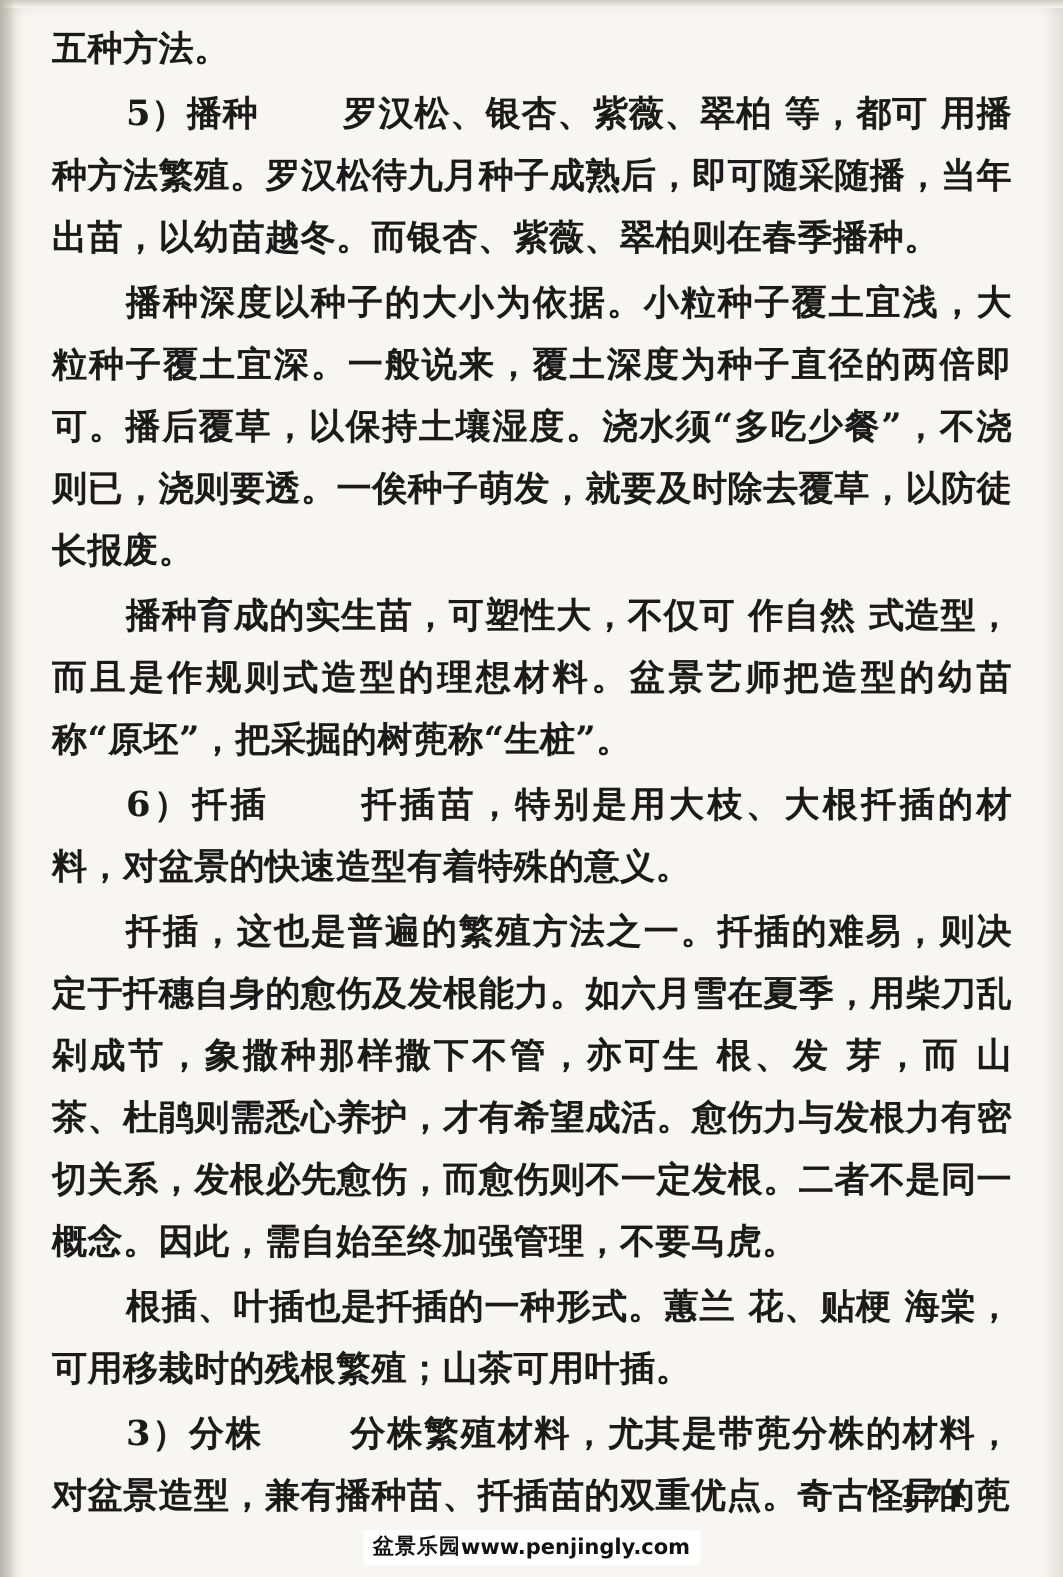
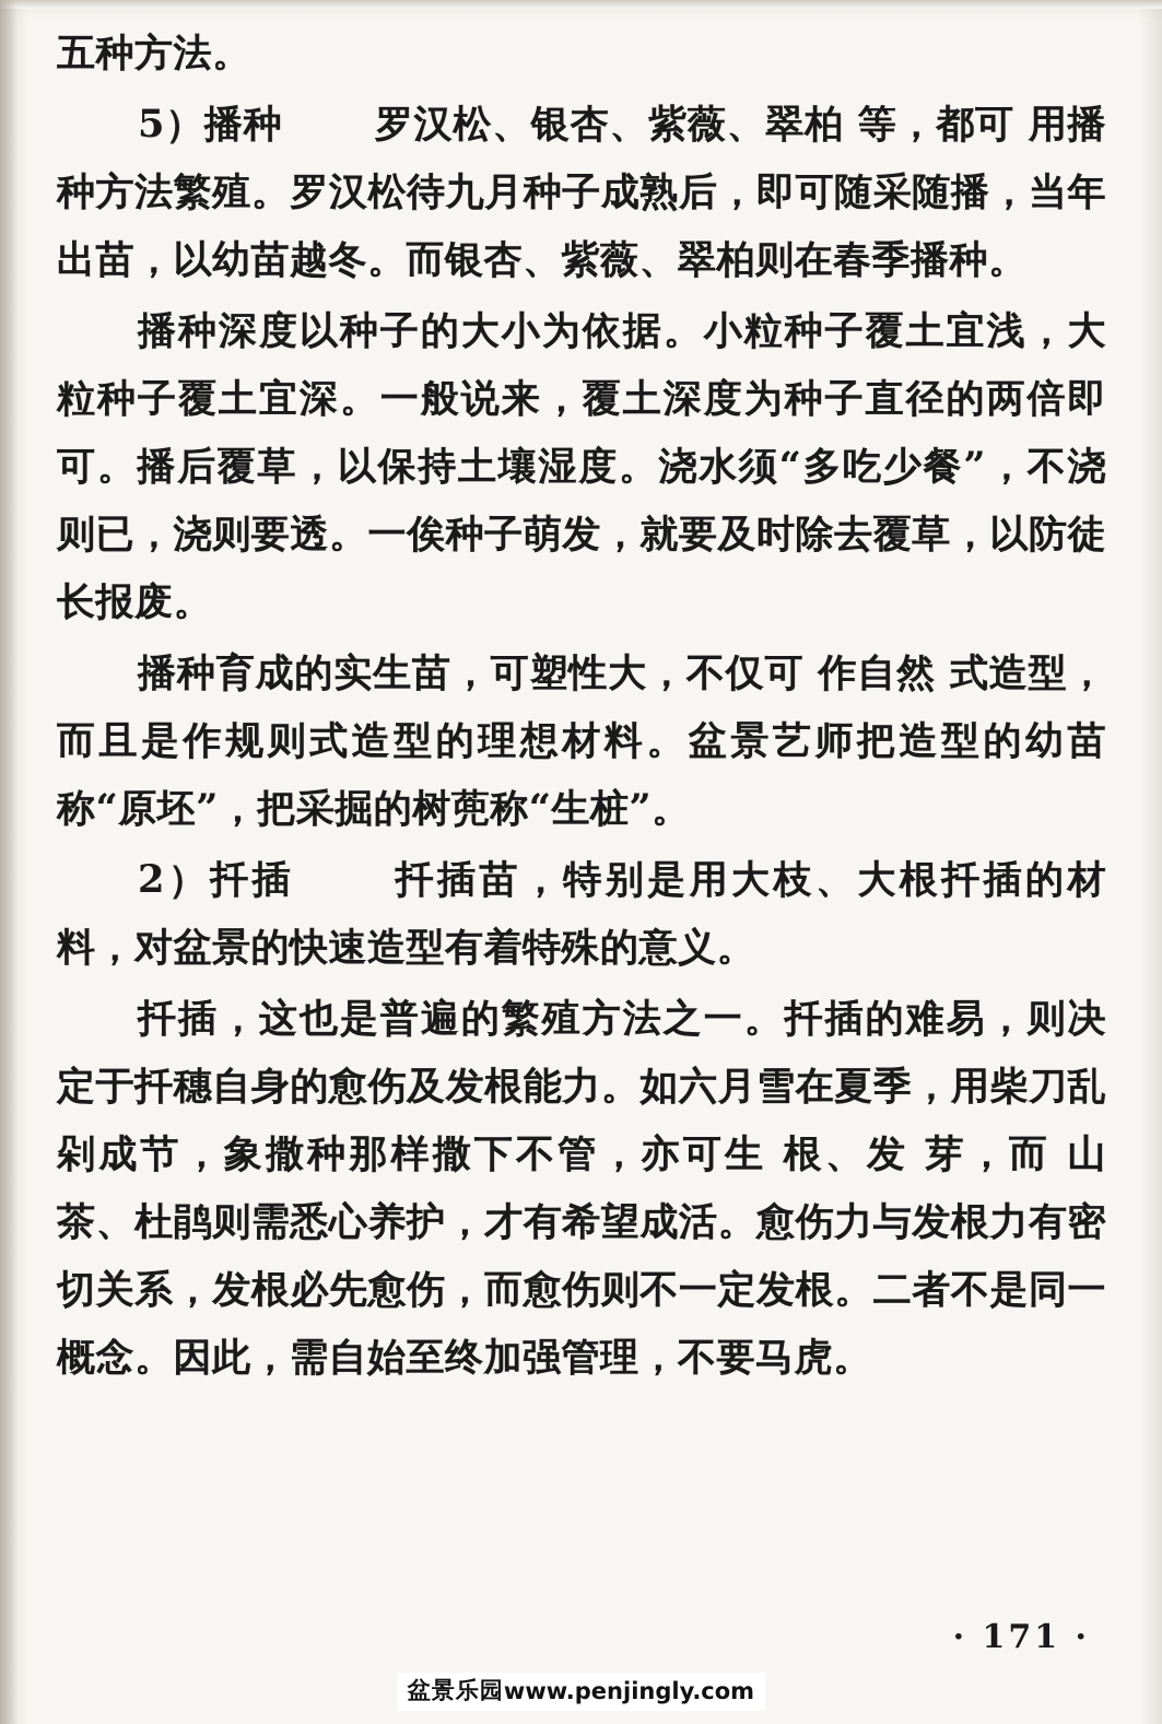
  五种方法。
  5）播种 罗汉松、银杏、紫薇、翠柏 等，都可 用播种方法繁殖。罗汉松待九月种子成熟后，即可随采随播，当年出苗，以幼苗越冬。而银杏、紫薇、翠柏则在春季播种。
  播种深度以种子的大小为依据。小粒种子覆土宜浅，大粒种子覆土宜深。一般说来，覆土深度为种子直径的两倍即可。播后覆草，以保持土壤湿度。浇水须“多吃少餐”，不浇则已，浇则要透。一俟种子萌发，就要及时除去覆草，以防徒长报废。
  播种育成的实生苗，可塑性大，不仅可 作自然 式造型，而且是作规则式造型的理想材料。盆景艺师把造型的幼苗称“原坯”，把采掘的树蔸称“生桩”。
- 6）扦插 扦插苗，特别是用大枝、大根扦插的材料，对盆景的快速造型有着特殊的意义。
+ 2）扦插 扦插苗，特别是用大枝、大根扦插的材料，对盆景的快速造型有着特殊的意义。
  扦插，这也是普遍的繁殖方法之一。扦插的难易，则决定于扦穗自身的愈伤及发根能力。如六月雪在夏季，用柴刀乱剁成节，象撒种那样撒下不管，亦可生 根、发 芽，而 山茶、杜鹃则需悉心养护，才有希望成活。愈伤力与发根力有密切关系，发根必先愈伤，而愈伤则不一定发根。二者不是同一概念。因此，需自始至终加强管理，不要马虎。
- 根插、叶插也是扦插的一种形式。蕙兰 花、贴梗 海棠，可用移栽时的残根繁殖；山茶可用叶插。
- 3）分株 分株繁殖材料，尤其是带蔸分株的材料，对盆景造型，兼有播种苗、扦插苗的双重优点。奇古怪异的蔸
  · 171 ·
  盆景乐园
  www.penjingly.com
